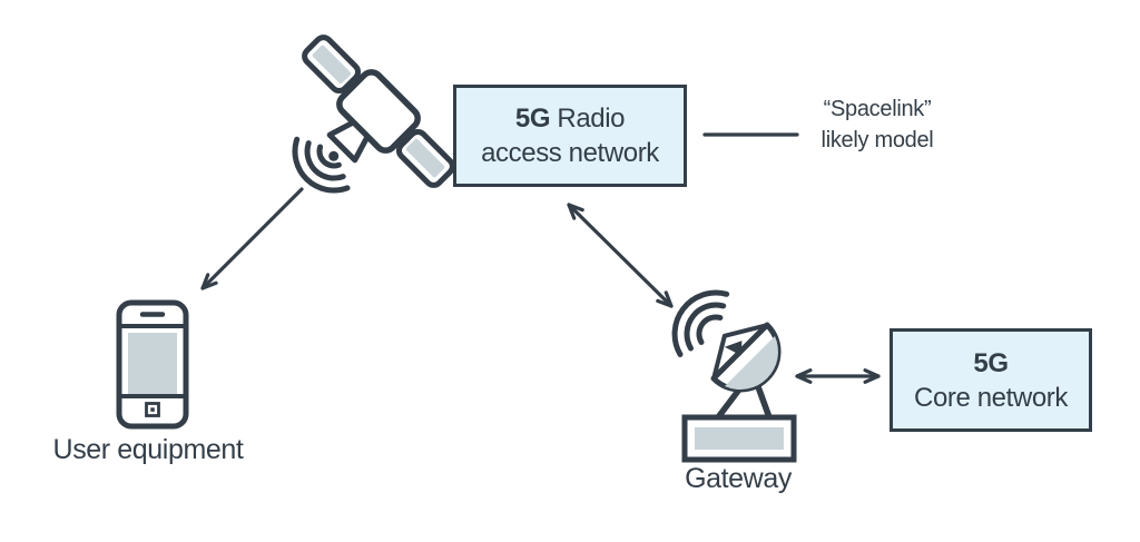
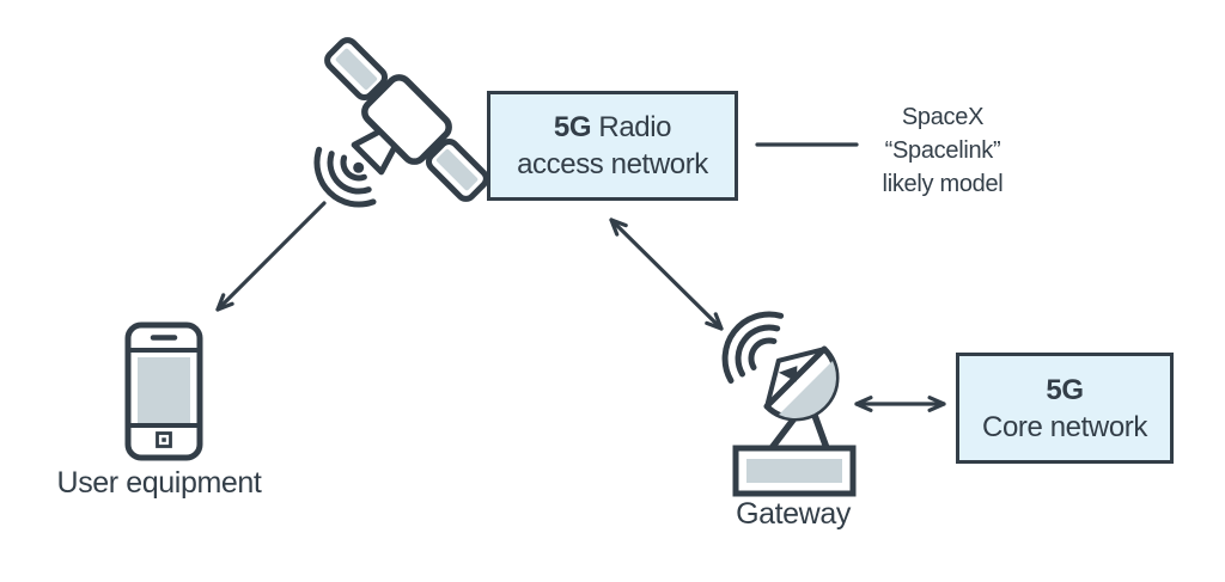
  5G Radio
  access network
+ SpaceX
  “Spacelink”
  likely model
  User equipment
  Gateway
  5G
  Core network
